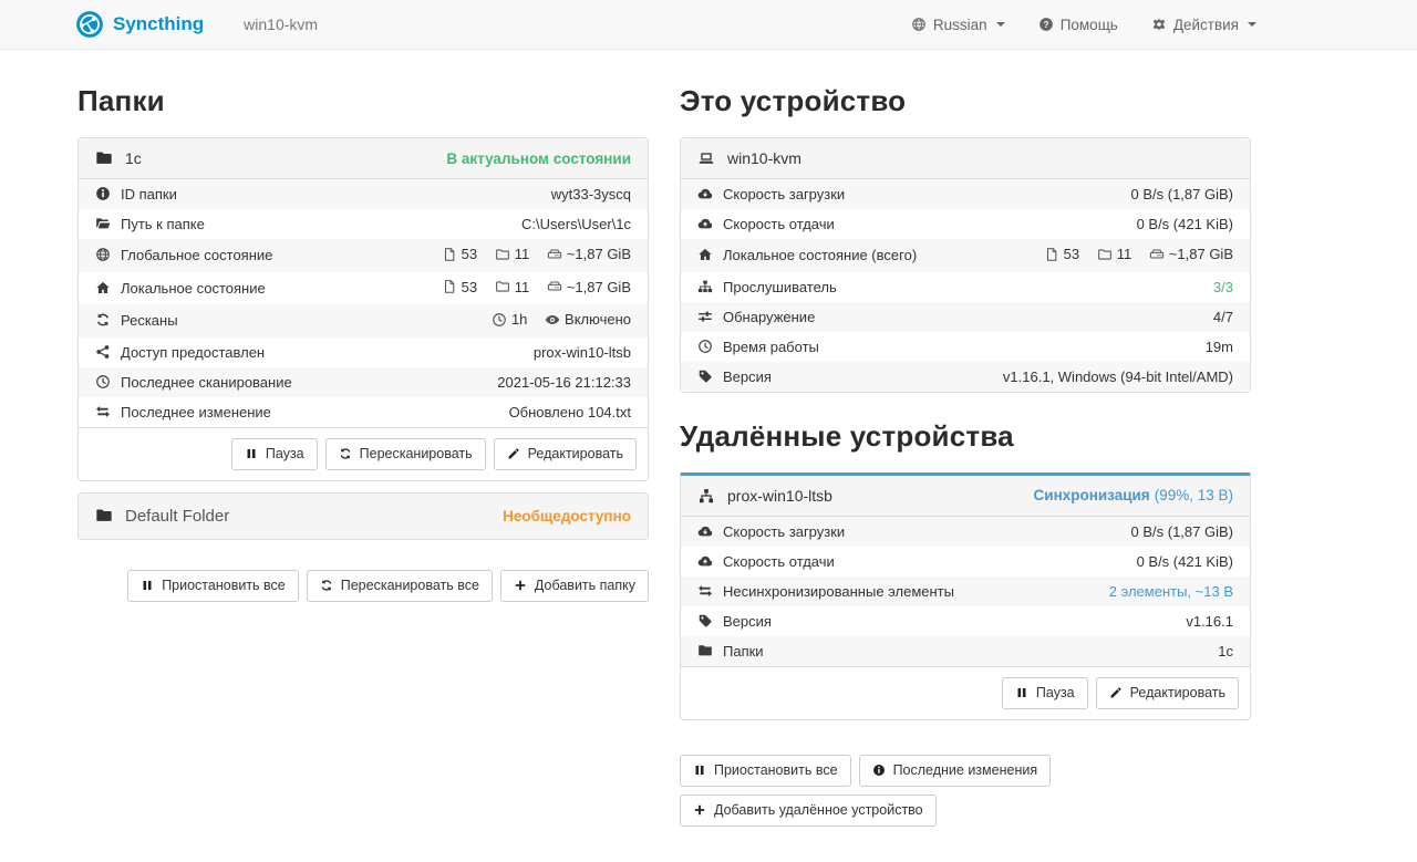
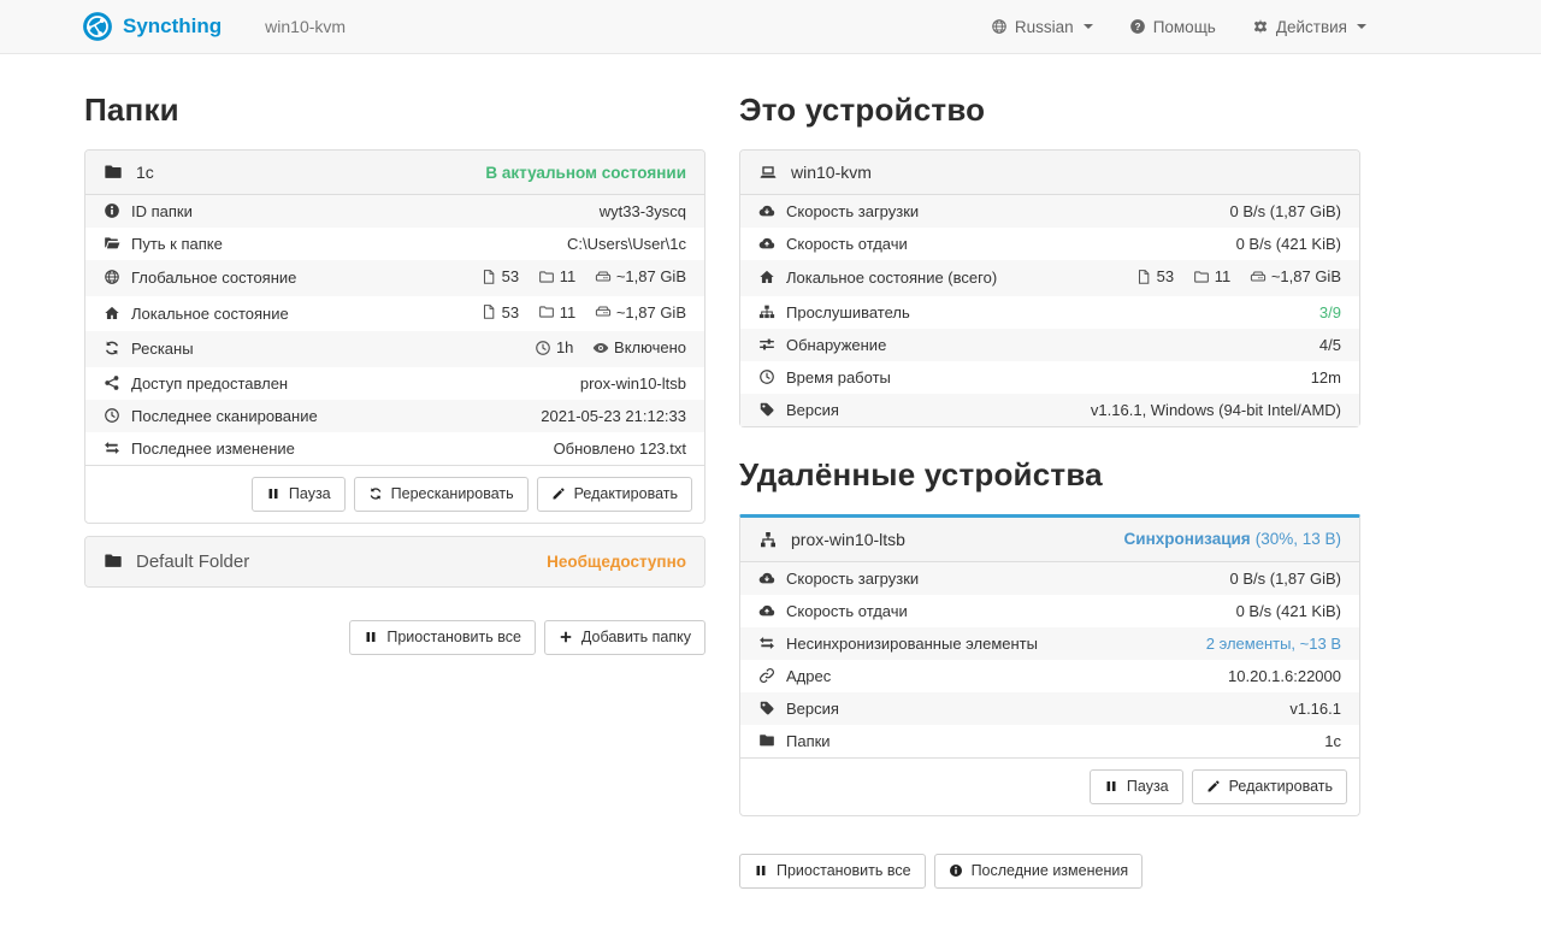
  Syncthing
  win10-kvm
  Russian
  Помощь
  Действия
  Папки
  1c
  В актуальном состоянии
  ID папки	wyt33-3yscq
  Путь к папке	C:\Users\User\1c
  Глобальное состояние	53 11 ~1,87 GiB
  Локальное состояние	53 11 ~1,87 GiB
  Ресканы	1h Включено
  Доступ предоставлен	prox-win10-ltsb
- Последнее сканирование	2021-05-16 21:12:33
+ Последнее сканирование	2021-05-23 21:12:33
- Последнее изменение	Обновлено 104.txt
+ Последнее изменение	Обновлено 123.txt
  Пауза
  Пересканировать
  Редактировать
  Default Folder
  Необщедоступно
  Приостановить все
- Пересканировать все
  Добавить папку
  Это устройство
  win10-kvm
  Скорость загрузки	0 B/s (1,87 GiB)
  Скорость отдачи	0 B/s (421 KiB)
  Локальное состояние (всего)	53 11 ~1,87 GiB
- Прослушиватель	3/3
+ Прослушиватель	3/9
- Обнаружение	4/7
+ Обнаружение	4/5
- Время работы	19m
+ Время работы	12m
  Версия	v1.16.1, Windows (94-bit Intel/AMD)
  Удалённые устройства
  prox-win10-ltsb
- Синхронизация (99%, 13 B)
+ Синхронизация (30%, 13 B)
  Скорость загрузки	0 B/s (1,87 GiB)
  Скорость отдачи	0 B/s (421 KiB)
  Несинхронизированные элементы	2 элементы, ~13 B
+ Адрес	10.20.1.6:22000
  Версия	v1.16.1
  Папки	1c
  Пауза
  Редактировать
  Приостановить все
  Последние изменения
- Добавить удалённое устройство
